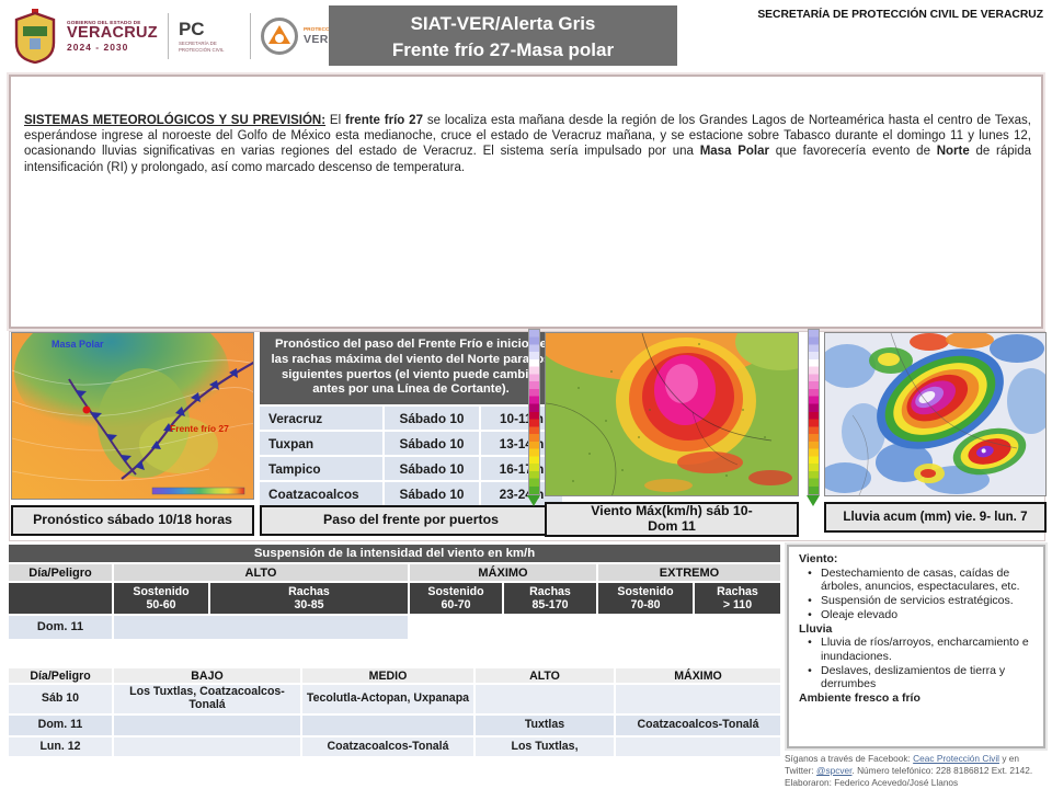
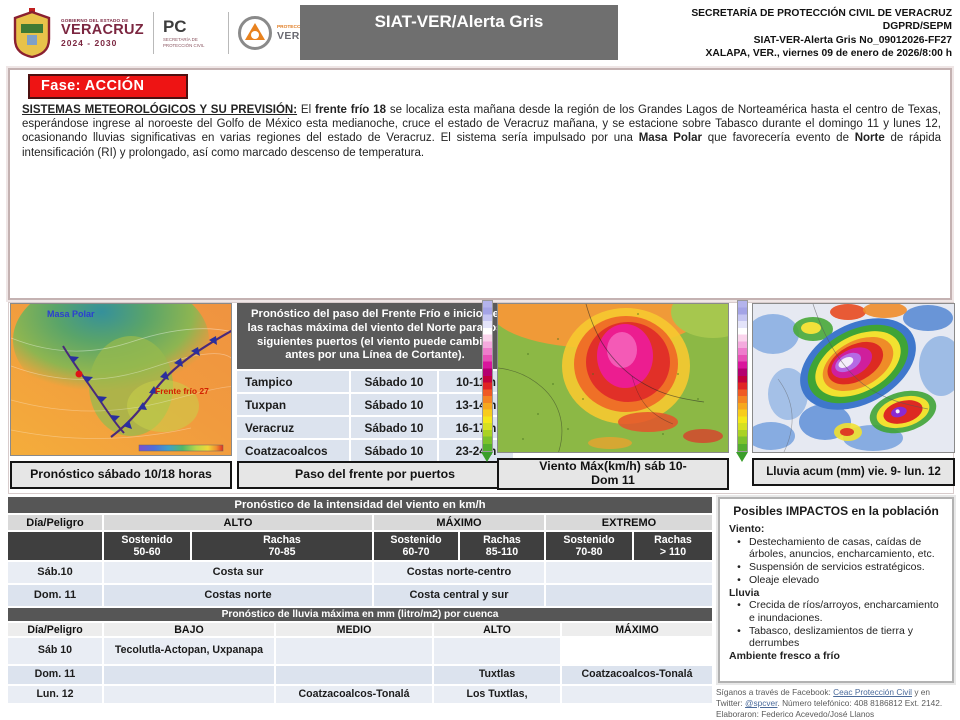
  VERACRUZ
  2024 - 2030
  PC
  SIAT-VER/Alerta Gris
- Frente frío 27-Masa polar
  SECRETARÍA DE PROTECCIÓN CIVIL DE VERACRUZ
+ DGPRD/SEPM
+ SIAT-VER-Alerta Gris No_09012026-FF27
+ XALAPA, VER., viernes 09 de enero de 2026/8:00 h
+ Fase: ACCIÓN
- SISTEMAS METEOROLÓGICOS Y SU PREVISIÓN: El frente frío 27 se localiza esta mañana desde la región de los Grandes Lagos de Norteamérica hasta el centro de Texas, esperándose ingrese al noroeste del Golfo de México esta medianoche, cruce el estado de Veracruz mañana, y se estacione sobre Tabasco durante el domingo 11 y lunes 12, ocasionando lluvias significativas en varias regiones del estado de Veracruz. El sistema sería impulsado por una Masa Polar que favorecería evento de Norte de rápida intensificación (RI) y prolongado, así como marcado descenso de temperatura.
+ SISTEMAS METEOROLÓGICOS Y SU PREVISIÓN: El frente frío 18 se localiza esta mañana desde la región de los Grandes Lagos de Norteamérica hasta el centro de Texas, esperándose ingrese al noroeste del Golfo de México esta medianoche, cruce el estado de Veracruz mañana, y se estacione sobre Tabasco durante el domingo 11 y lunes 12, ocasionando lluvias significativas en varias regiones del estado de Veracruz. El sistema sería impulsado por una Masa Polar que favorecería evento de Norte de rápida intensificación (RI) y prolongado, así como marcado descenso de temperatura.
  Masa Polar
  Frente frío 27
  Pronóstico sábado 10/18 horas
  Pronóstico del paso del Frente Frío e inicioe las rachas máxima del viento del Norte parao siguientes puertos (el viento puede camb antes por una Línea de Cortante).
- Veracruz
+ Tampico
  Sábado 10
  Tuxpan
  Sábado 10
  13-1 h
- Tampico
+ Veracruz
  Sábado 10
  16-1 h
  Coatzacoalcos
  Sábado 10
  23-2 h
  Paso del frente por puertos
  Viento Máx(km/h) sáb 10-Dom 11
- Lluvia acum (mm) vie. 9- lun. 7
+ Lluvia acum (mm) vie. 9- lun. 12
- Suspensión de la intensidad del viento en km/h
+ Pronóstico de la intensidad del viento en km/h
  Día/Peligro
  ALTO
  MÁXIMO
  EXTREMO
  Sostenido
  50-60
  Rachas
- 30-85
+ 70-85
  Sostenido
  60-70
  Rachas
- 85-170
+ 85-110
  Sostenido
  70-80
  Rachas
  > 110
+ Sáb.10
+ Costa sur
+ Costas norte-centro
  Dom. 11
+ Costas norte
+ Costa central y sur
+ Pronóstico de lluvia máxima en mm (litro/m2) por cuenca
  Día/Peligro
  BAJO
  MEDIO
  ALTO
  MÁXIMO
  Sáb 10
- Los Tuxtlas, Coatzacoalcos-Tonalá
  Tecolutla-Actopan, Uxpanapa
  Dom. 11
  Tuxtlas
  Coatzacoalcos-Tonalá
  Lun. 12
  Coatzacoalcos-Tonalá
  Los Tuxtlas,
+ Posibles IMPACTOS en la población
  Viento:
  •
- Destechamiento de casas, caídas de árboles, anuncios, espectaculares, etc.
+ Destechamiento de casas, caídas de árboles, anuncios, encharcamiento, etc.
  •
  Suspensión de servicios estratégicos.
  •
  Oleaje elevado
  Lluvia
  •
- Lluvia de ríos/arroyos, encharcamiento e inundaciones.
+ Crecida de ríos/arroyos, encharcamiento e inundaciones.
  •
- Deslaves, deslizamientos de tierra y derrumbes
+ Tabasco, deslizamientos de tierra y derrumbes
  Ambiente fresco a frío
- Síganos a través de Facebook: Ceac Protección Civil y en Twitter: @spcver. Número telefónico: 228 8186812 Ext. 2142. Elaboraron: Federico Acevedo/José Llanos
+ Síganos a través de Facebook: Ceac Protección Civil y en Twitter: @spcver. Número telefónico: 408 8186812 Ext. 2142. Elaboraron: Federico Acevedo/José Llanos
